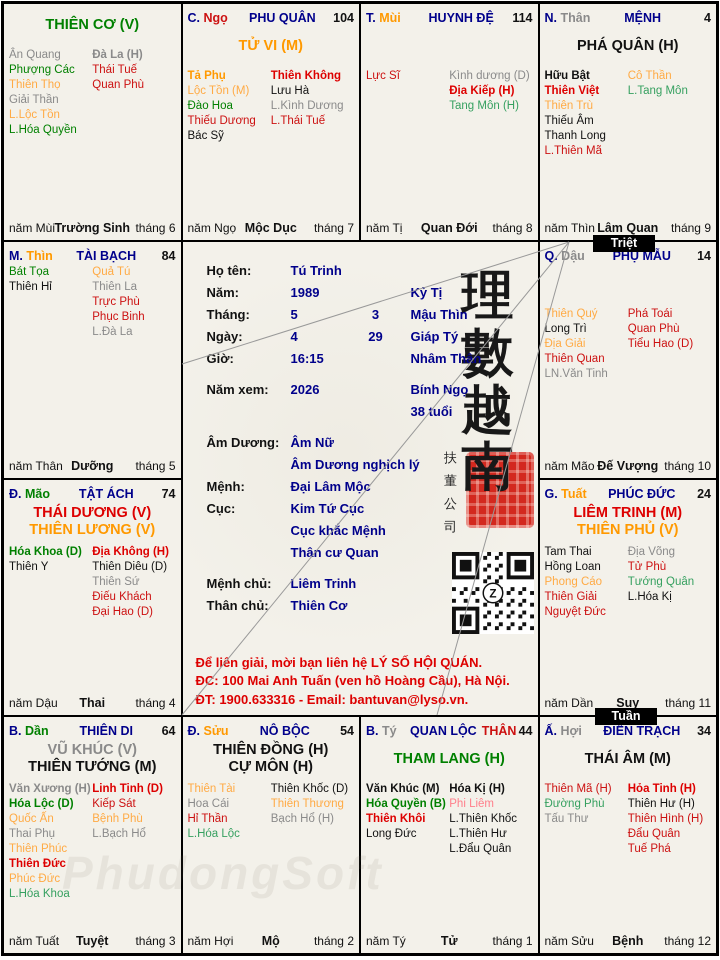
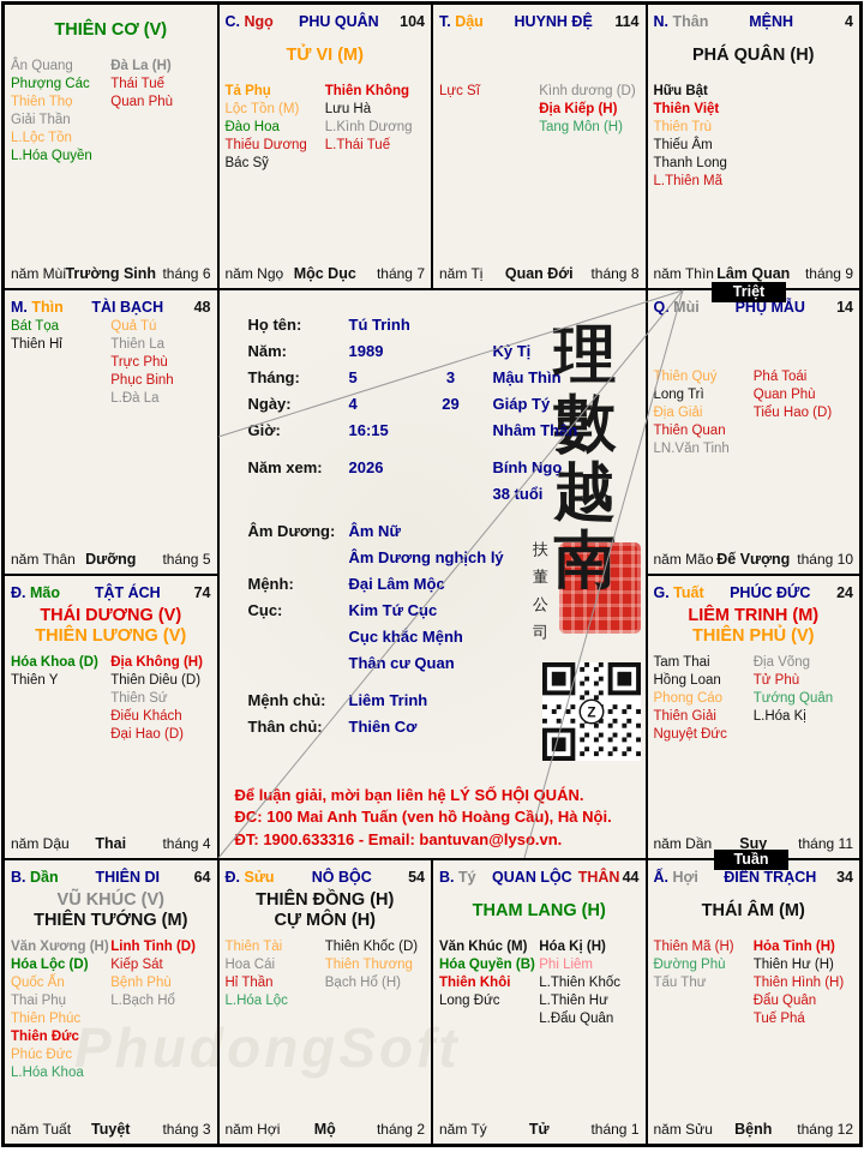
  THIÊN CƠ (V)
  Ân Quang
  Phượng Các
  Thiên Thọ
  Giải Thần
  L.Lộc Tồn
  L.Hóa Quyền
  Đà La (H)
  Thái Tuế
  Quan Phù
  Trường Sinh
  năm Mùi
  tháng 6
  C. Ngọ
  PHU QUÂN
  104
  TỬ VI (M)
  Tả Phụ
  Lộc Tồn (M)
  Đào Hoa
  Thiếu Dương
  Bác Sỹ
  Thiên Không
  Lưu Hà
  L.Kình Dương
  L.Thái Tuế
  Mộc Dục
  năm Ngọ
  tháng 7
- T. Mùi
+ T. Dậu
  HUYNH ĐỆ
  114
  Lực Sĩ
  Kình dương (D)
  Địa Kiếp (H)
  Tang Môn (H)
  Quan Đới
  năm Tị
  tháng 8
  N. Thân
  MỆNH
  4
  PHÁ QUÂN (H)
  Hữu Bật
  Thiên Việt
  Thiên Trù
  Thiếu Âm
  Thanh Long
  L.Thiên Mã
- Cô Thần
- L.Tang Môn
  Lâm Quan
  năm Thìn
  tháng 9
  M. Thìn
  TÀI BẠCH
- 84
+ 48
  Bát Tọa
  Thiên Hỉ
  Quả Tú
  Thiên La
  Trực Phù
  Phục Binh
  L.Đà La
  Dưỡng
  năm Thân
  tháng 5
- Q. Dậu
+ Q. Mùi
  PHỤ MẪU
  14
  Thiên Quý
  Long Trì
  Địa Giải
  Thiên Quan
  LN.Văn Tinh
  Phá Toái
  Quan Phù
  Tiểu Hao (D)
  Đế Vượng
  năm Mão
  tháng 10
  Đ. Mão
  TẬT ÁCH
  74
  THÁI DƯƠNG (V)
  THIÊN LƯƠNG (V)
  Hóa Khoa (D)
  Thiên Y
  Địa Không (H)
  Thiên Diêu (D)
  Thiên Sứ
  Điếu Khách
  Đại Hao (D)
  Thai
  năm Dậu
  tháng 4
  G. Tuất
  PHÚC ĐỨC
  24
  LIÊM TRINH (M)
  THIÊN PHỦ (V)
  Tam Thai
  Hồng Loan
  Phong Cáo
  Thiên Giải
  Nguyệt Đức
  Địa Võng
  Tử Phù
  Tướng Quân
  L.Hóa Kị
  Suy
  năm Dần
  tháng 11
  B. Dần
  THIÊN DI
  64
  VŨ KHÚC (V)
  THIÊN TƯỚNG (M)
  Văn Xương (H)
  Hóa Lộc (D)
  Quốc Ấn
  Thai Phụ
  Thiên Phúc
  Thiên Đức
  Phúc Đức
  L.Hóa Khoa
  Linh Tinh (D)
  Kiếp Sát
  Bệnh Phù
  L.Bạch Hổ
  Tuyệt
  năm Tuất
  tháng 3
  Đ. Sửu
  NÔ BỘC
  54
  THIÊN ĐỒNG (H)
  CỰ MÔN (H)
  Thiên Tài
  Hoa Cái
  Hỉ Thần
  L.Hóa Lộc
  Thiên Khốc (D)
  Thiên Thương
  Bạch Hổ (H)
  Mộ
  năm Hợi
  tháng 2
  B. Tý
  QUAN LỘC THÂN
  44
  THAM LANG (H)
  Văn Khúc (M)
  Hóa Quyền (B)
  Thiên Khôi
  Long Đức
  Hóa Kị (H)
  Phi Liêm
  L.Thiên Khốc
  L.Thiên Hư
  L.Đẩu Quân
  Tử
  năm Tý
  tháng 1
  Ấ. Hợi
  ĐIỀN TRẠCH
  34
  THÁI ÂM (M)
  Thiên Mã (H)
  Đường Phù
  Tấu Thư
  Hỏa Tinh (H)
  Thiên Hư (H)
  Thiên Hình (H)
  Đẩu Quân
  Tuế Phá
  Bệnh
  năm Sửu
  tháng 12
  Họ tên:
  Tú Trinh
  Năm:
  1989
  Kỷ Tị
  Tháng:
  5
  3
  Mậu Thìn
  Ngày:
  4
  29
  Giáp Tý
  Giờ:
  16:15
  Nhâm Thân
  Năm xem:
  2026
  Bính Ngọ
  38uổi
  Âm Dương:
  Âm Nữ
  Âm Dương nghịch lý
  Mệnh:
  Đại Lâm Mộc
  Cục:
  Kim Tứ Cục
  Cục khắc Mệnh
  Thân cư Quan
  Mệnh chủ:
  Liêm Trinh
  Thân chủ:
  Thiên Cơ
  理
  數
  越
  南
  扶
  董
  公
  司
  Z
- Để liên giải, mời bạn liên hệ LÝ SỐ HỘI QUÁN.
+ Để luận giải, mời bạn liên hệ LÝ SỐ HỘI QUÁN.
  Đ: 100 Mai Anh Tuấn (ven hồ Hoàng Cầu), Hà Nội.
  ĐT: 1900.633316 - Email: bantuvan@lys.vn.
  Triệt
  Tuần
  PhudongSoft
